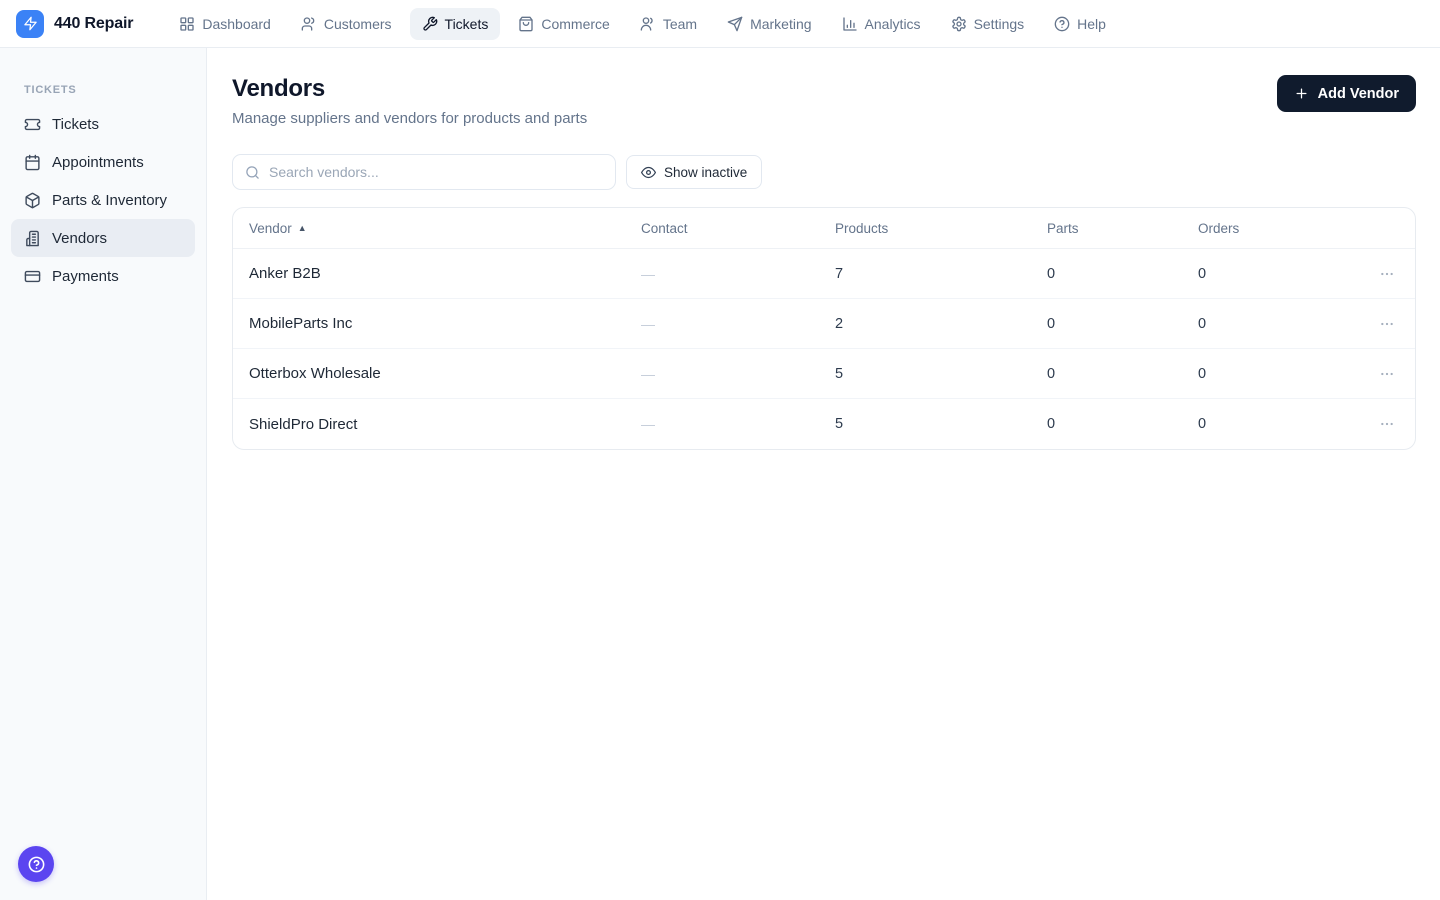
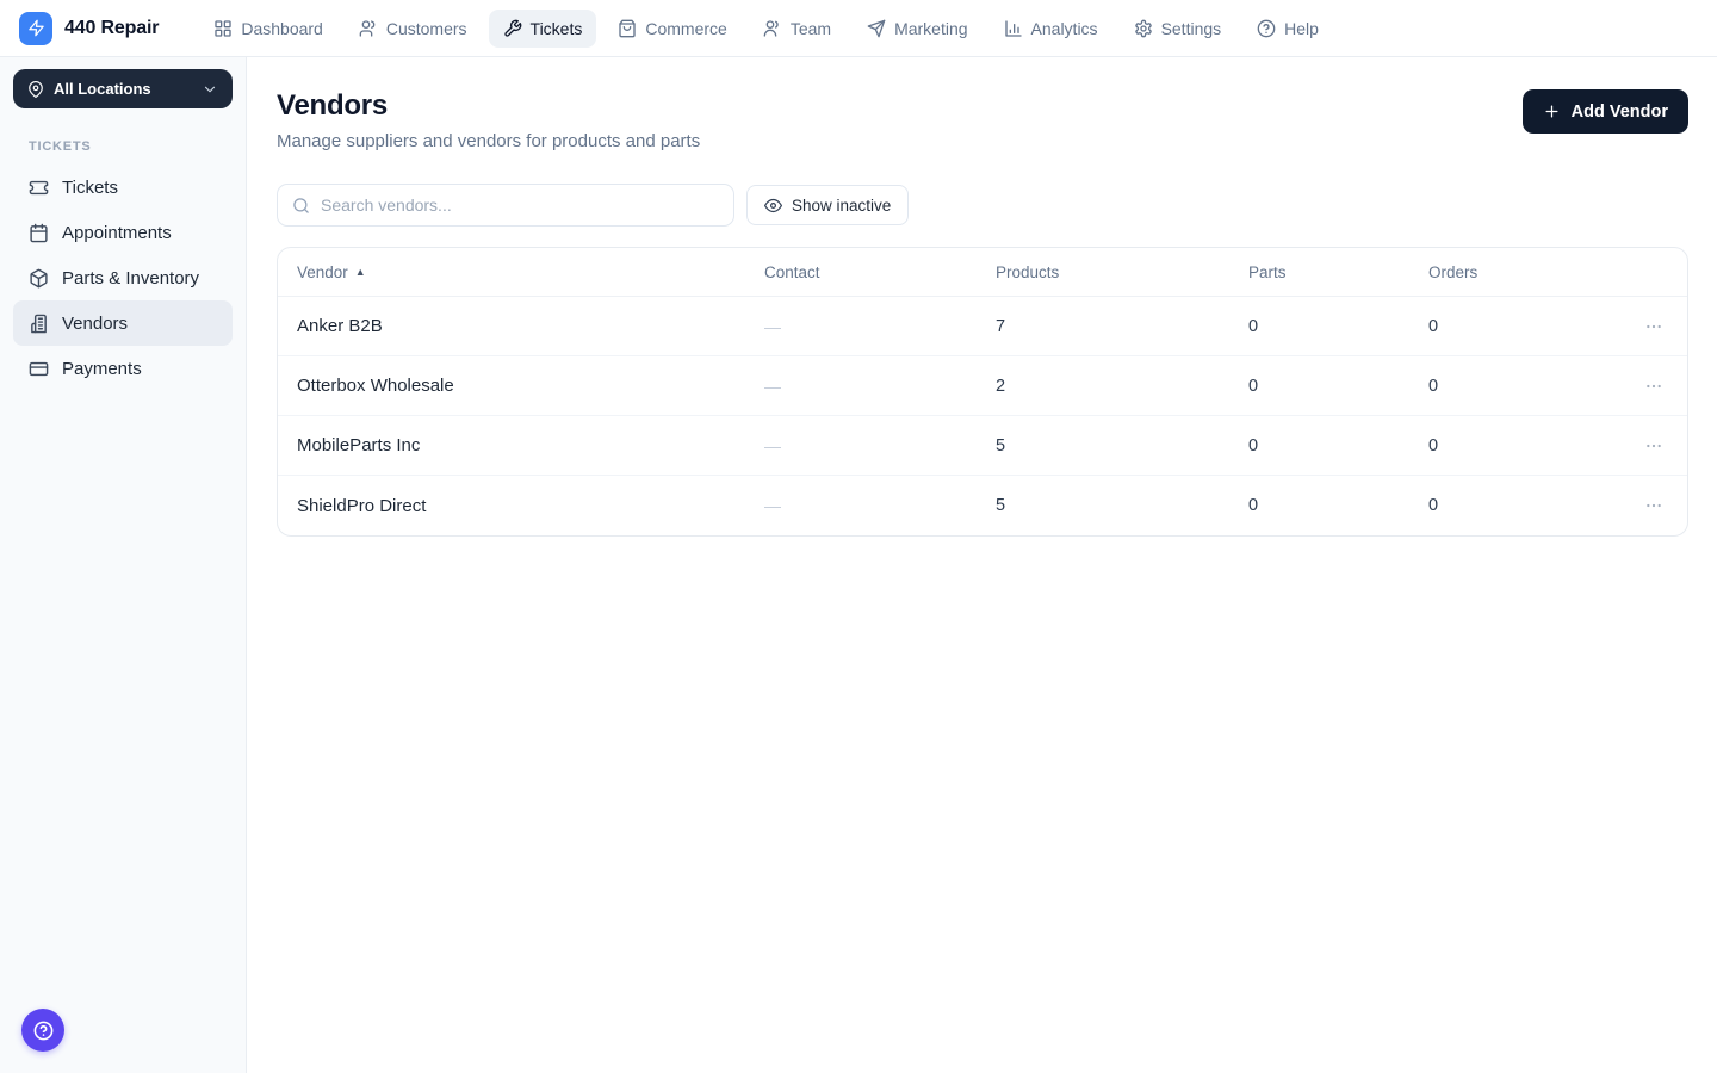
  440 Repair
  Dashboard
  Customers
  Tickets
  Commerce
  Team
  Marketing
  Analytics
  Settings
  Help
+ All Locations
  TICKETS
  Tickets
  Appointments
  Parts & Inventory
  Vendors
  Payments
  Vendors
  Manage suppliers and vendors for products and parts
  Add Vendor
  Search vendors...
  Show inactive
  Vendor
  ▲
  Contact
  Products
  Parts
  Orders
  Anker B2B
  —
  7
  0
  0
- MobileParts Inc
+ Otterbox Wholesale
  —
  2
  0
  0
- Otterbox Wholesale
+ MobileParts Inc
  —
  5
  0
  0
  ShieldPro Direct
  —
  5
  0
  0
